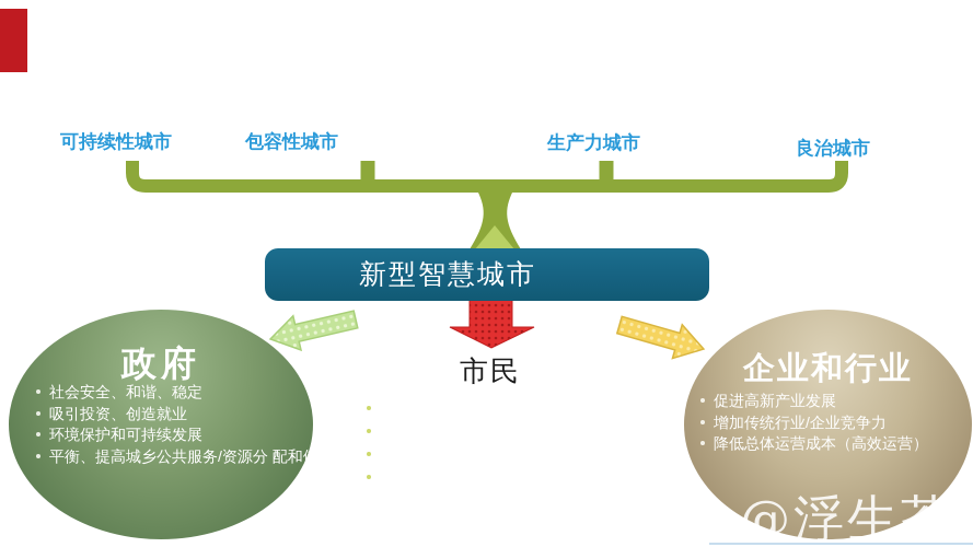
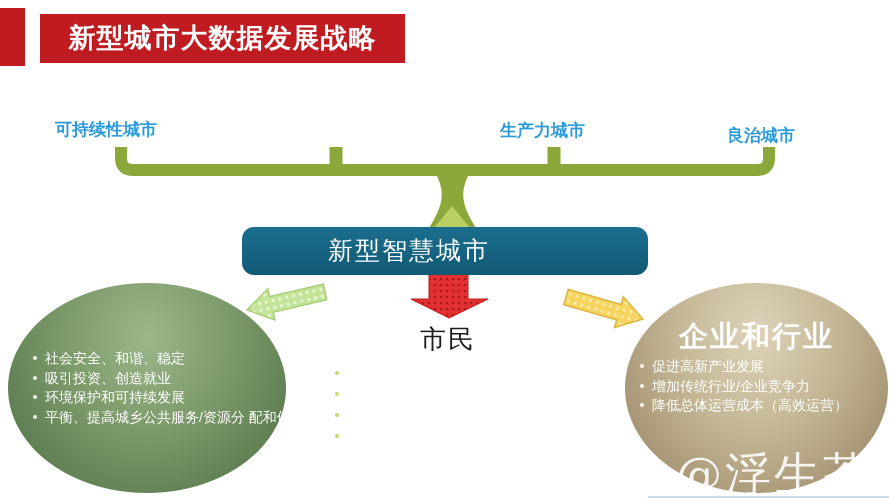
+ 新型城市大数据发展战略
  可持续性城市
- 包容性城市
  生产力城市
  良治城市
  新型智慧城市
- 政府
  社会安全、和谐、稳定
  吸引投资、创造就业
  环境保护和可持续发展
  平衡、提高城乡公共服务/资源分 配和使用
  企业和行业
  促进高新产业发展
  增加传统行业/企业竞争力
  降低总体运营成本（高效运营）
  市民
  @浮生茶
